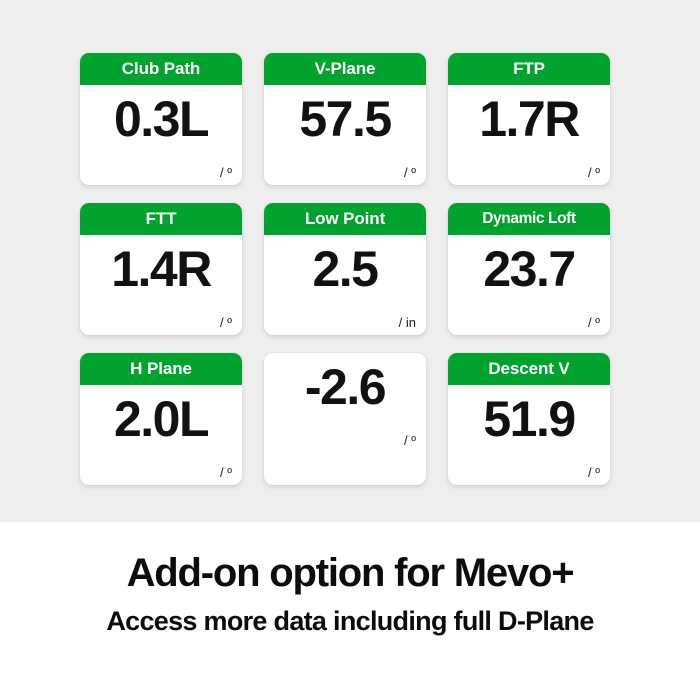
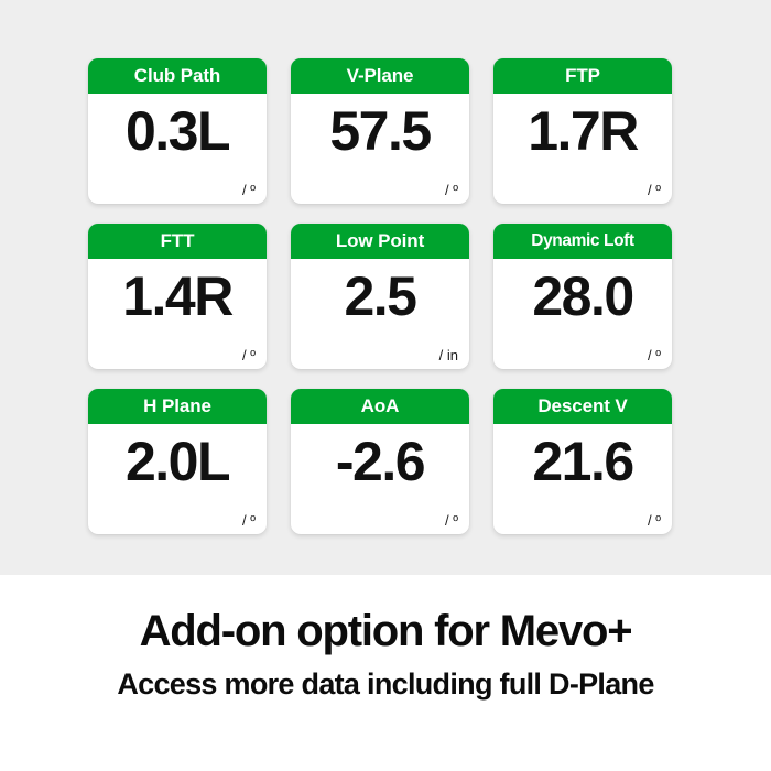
  Club Path
  0.3L
  / º
  V-Plane
  57.5
  / º
  FTP
  1.7R
  / º
  FTT
  1.4R
  / º
  Low Point
  2.5
  / in
  Dynamic Loft
- 23.7
+ 28.0
  / º
  H Plane
  2.0L
  / º
+ AoA
  -2.6
  / º
  Descent V
- 51.9
+ 21.6
  / º
  Add-on option for Mevo+
  Access more data including full D-Plane
